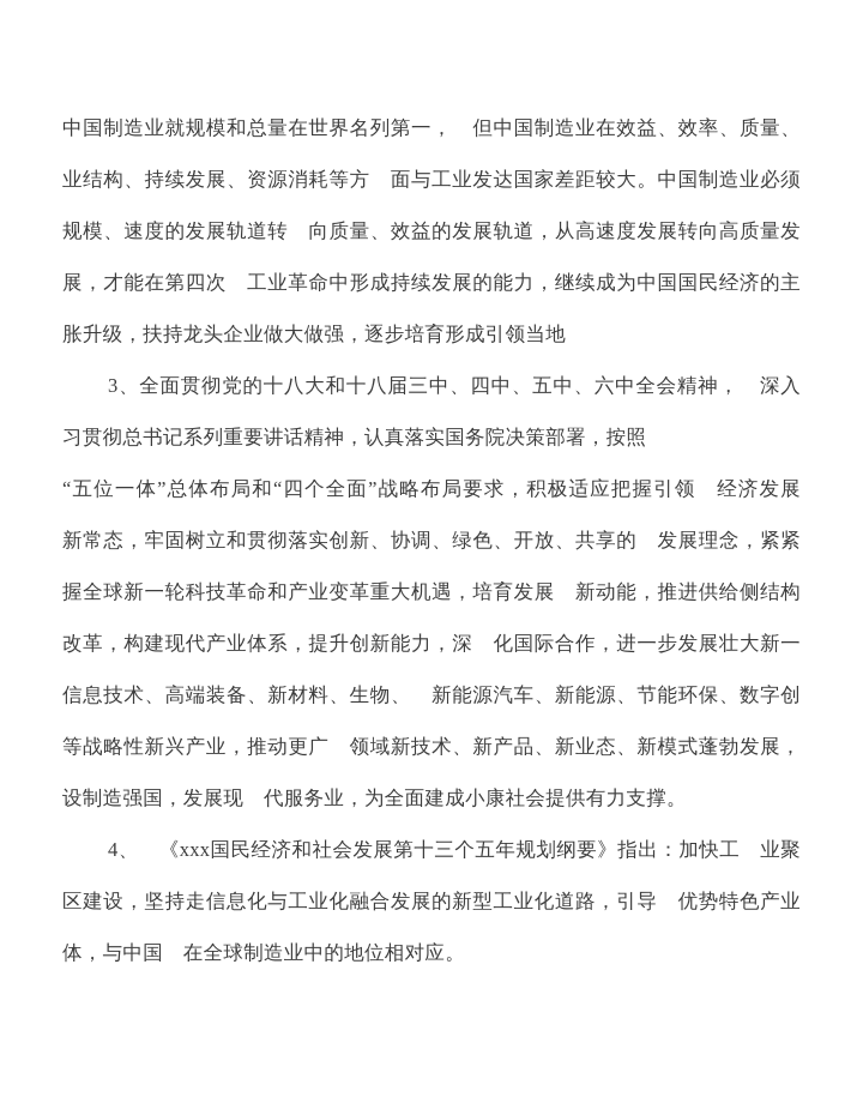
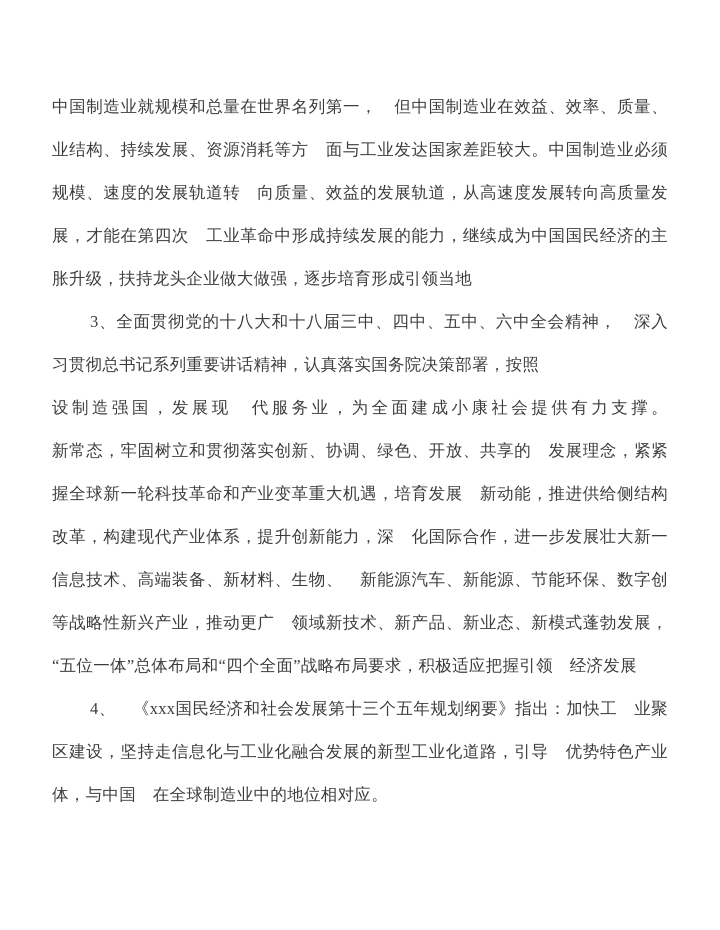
  中国制造业就规模和总量在世界名列第一， 但中国制造业在效益、效率、质量、
  业结构、持续发展、资源消耗等方 面与工业发达国家差距较大。中国制造业必须
  规模、速度的发展轨道转 向质量、效益的发展轨道，从高速度发展转向高质量发
  展，才能在第四次 工业革命中形成持续发展的能力，继续成为中国国民经济的主
  胀升级，扶持龙头企业做大做强，逐步培育形成引领当地
  3、全面贯彻党的十八大和十八届三中、四中、五中、六中全会精神， 深入
  习贯彻总书记系列重要讲话精神，认真落实国务院决策部署，按照
- “五位一体”总体布局和“四个全面”战略布局要求，积极适应把握引领 经济发展
+ 设制造强国，发展现 代服务业，为全面建成小康社会提供有力支撑。
  新常态，牢固树立和贯彻落实创新、协调、绿色、开放、共享的 发展理念，紧紧
  握全球新一轮科技革命和产业变革重大机遇，培育发展 新动能，推进供给侧结构
  改革，构建现代产业体系，提升创新能力，深 化国际合作，进一步发展壮大新一
  信息技术、高端装备、新材料、生物、 新能源汽车、新能源、节能环保、数字创
  等战略性新兴产业，推动更广 领域新技术、新产品、新业态、新模式蓬勃发展，
- 设制造强国，发展现 代服务业，为全面建成小康社会提供有力支撑。
+ “五位一体”总体布局和“四个全面”战略布局要求，积极适应把握引领 经济发展
  4、 《xxx国民经济和社会发展第十三个五年规划纲要》指出：加快工 业聚
  区建设，坚持走信息化与工业化融合发展的新型工业化道路，引导 优势特色产业
  体，与中国 在全球制造业中的地位相对应。
